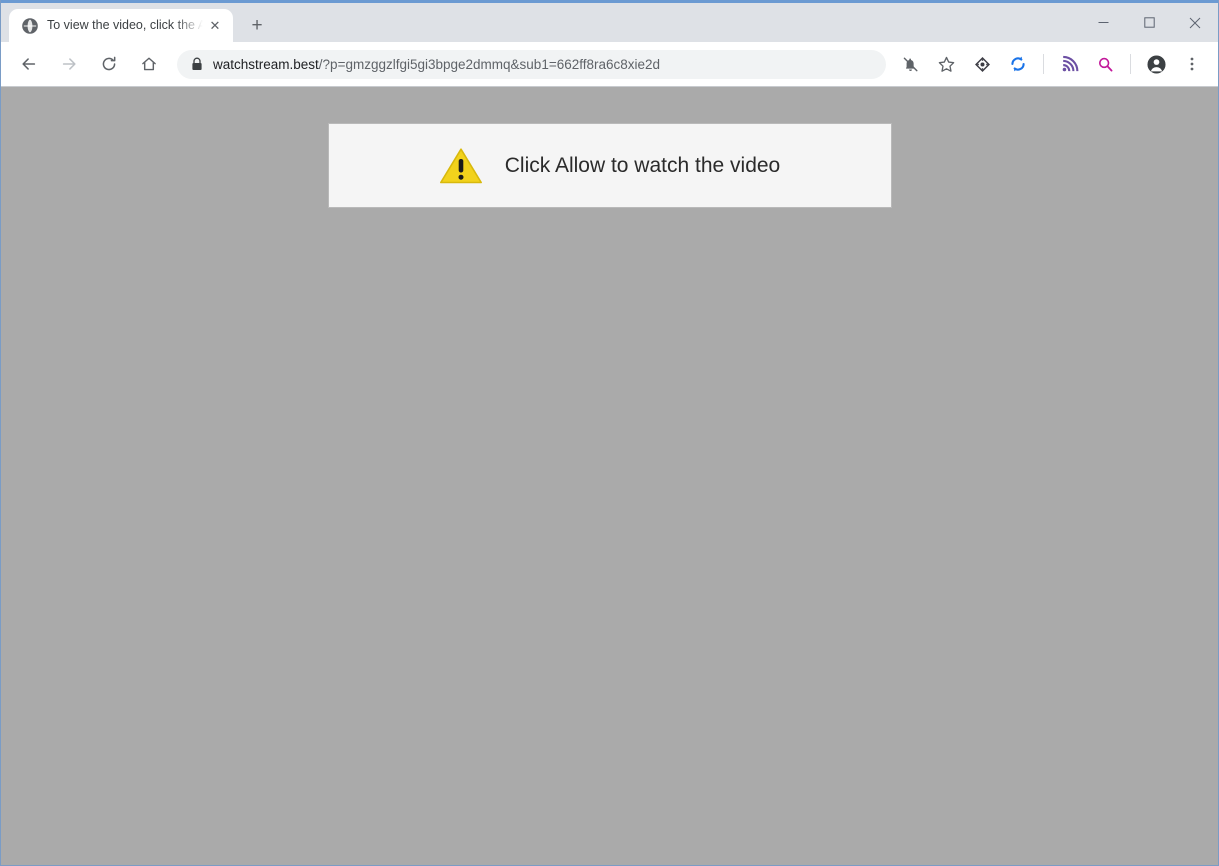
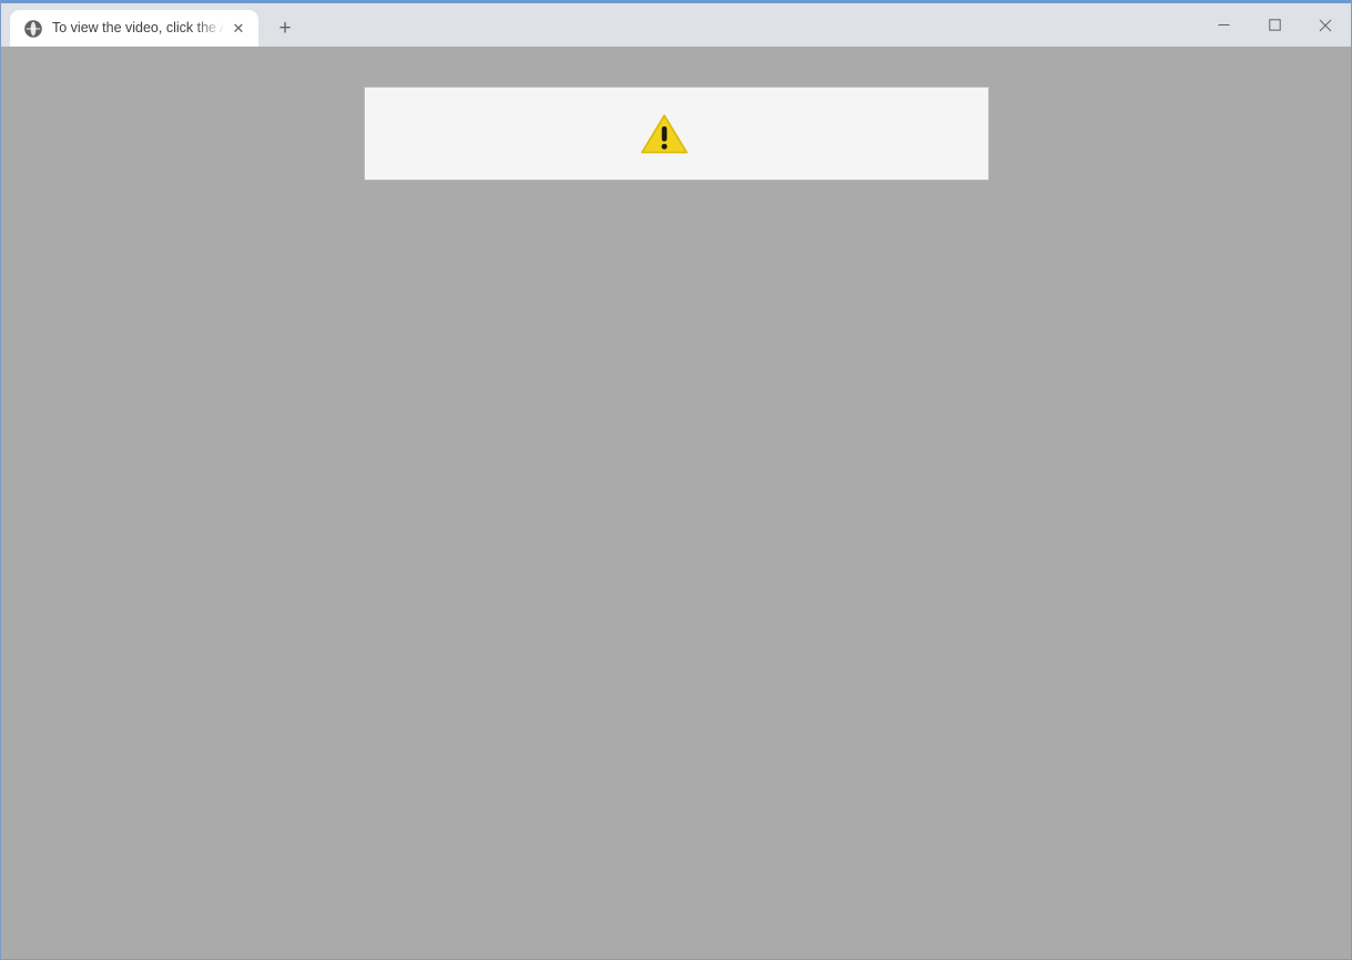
  To view the video, click the A
  ✕
  +
- watchstream.best/?p=gmzggzlfgi5gi3bpge2dmmq&sub1=662ff8ra6c8xie2d
- Click Allow to watch the video
